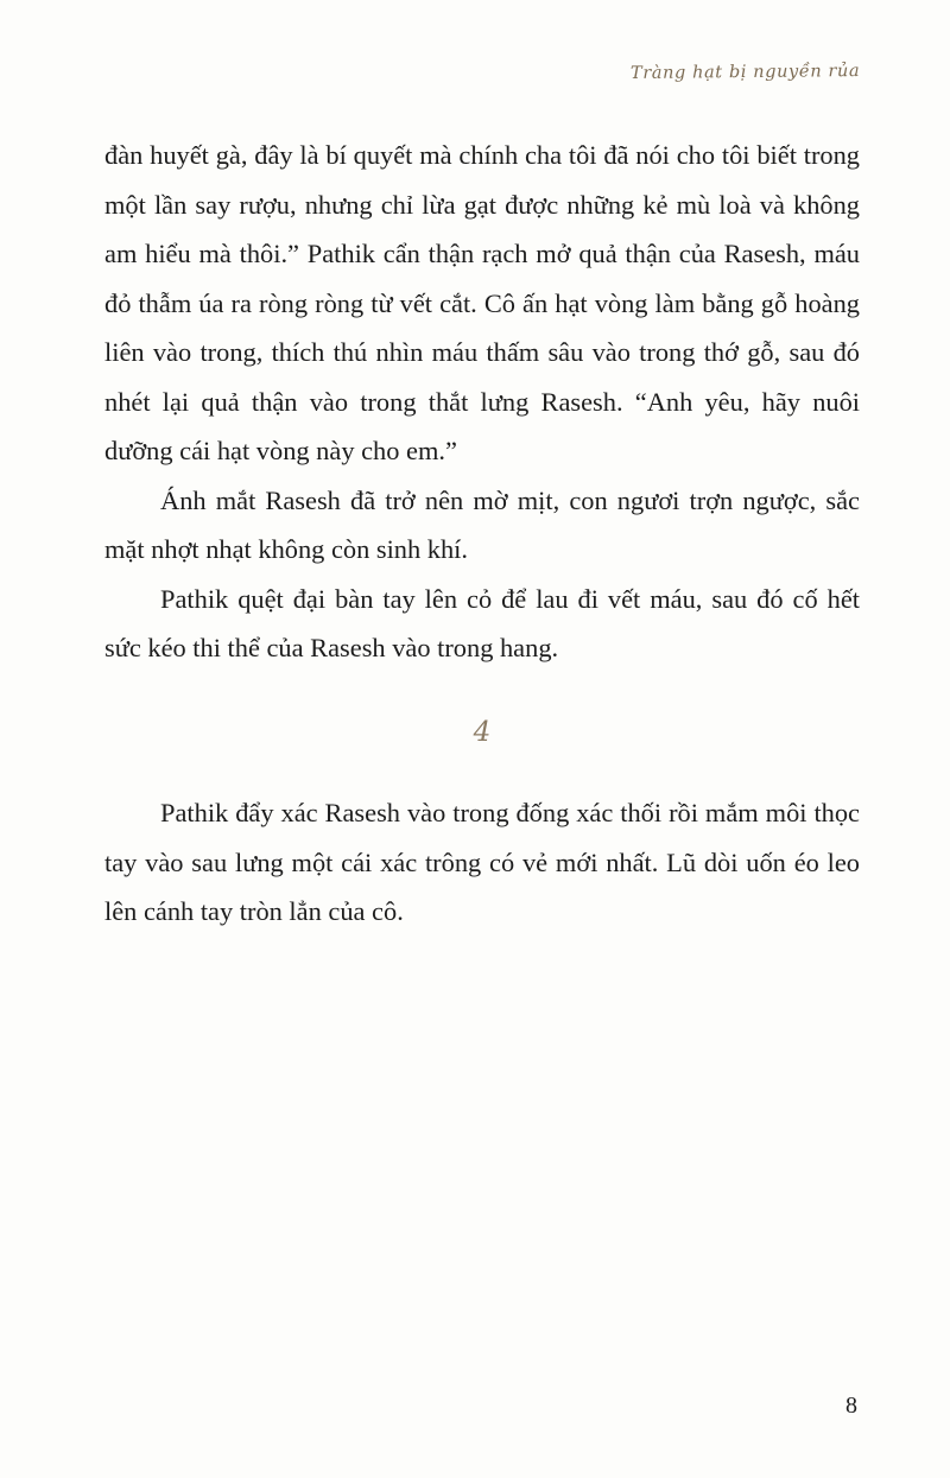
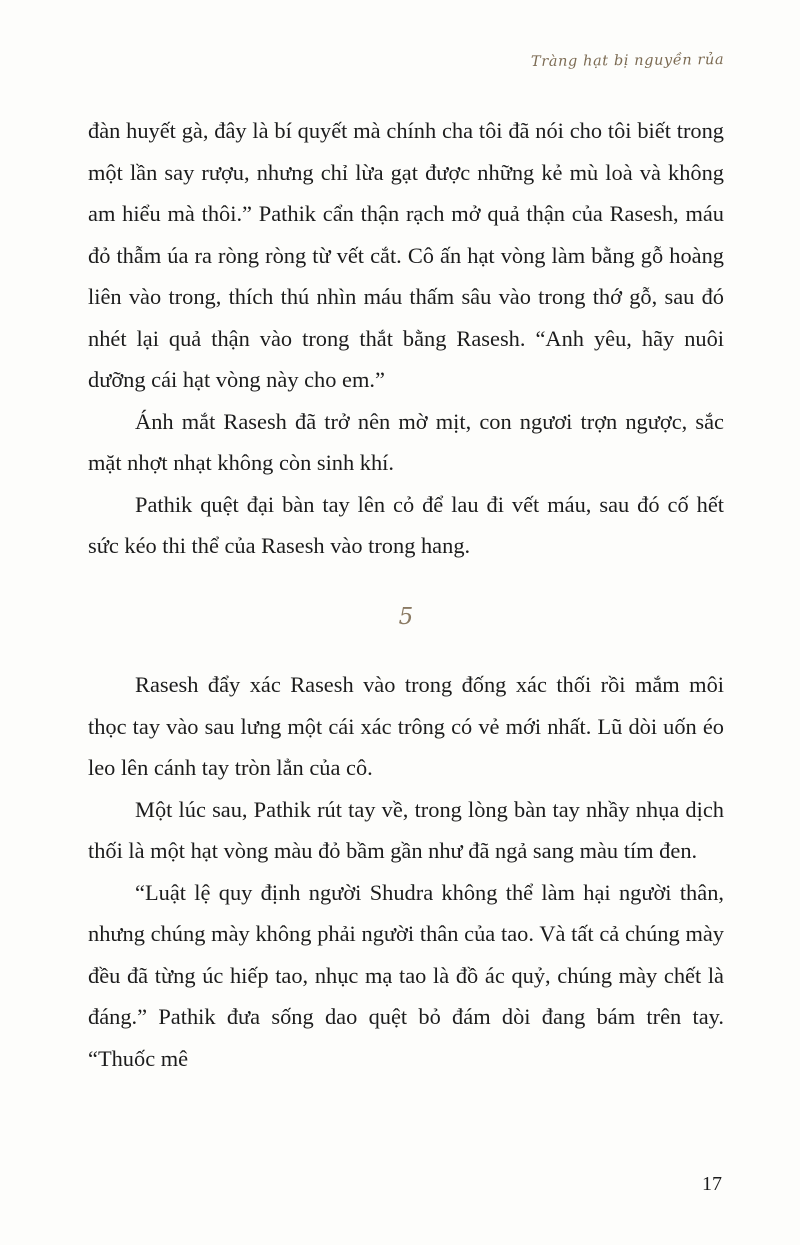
  Tràng hạt bị nguyền rủa
- đàn huyết gà, đây là bí quyết mà chính cha tôi đã nói cho tôi biết trong một lần say rượu, nhưng chỉ lừa gạt được những kẻ mù loà và không am hiểu mà thôi.” Pathik cẩn thận rạch mở quả thận của Rasesh, máu đỏ thẫm úa ra ròng ròng từ vết cắt. Cô ấn hạt vòng làm bằng gỗ hoàng liên vào trong, thích thú nhìn máu thấm sâu vào trong thớ gỗ, sau đó nhét lại quả thận vào trong thắt lưng Rasesh. “Anh yêu, hãy nuôi dưỡng cái hạt vòng này cho em.”
+ đàn huyết gà, đây là bí quyết mà chính cha tôi đã nói cho tôi biết trong một lần say rượu, nhưng chỉ lừa gạt được những kẻ mù loà và không am hiểu mà thôi.” Pathik cẩn thận rạch mở quả thận của Rasesh, máu đỏ thẫm úa ra ròng ròng từ vết cắt. Cô ấn hạt vòng làm bằng gỗ hoàng liên vào trong, thích thú nhìn máu thấm sâu vào trong thớ gỗ, sau đó nhét lại quả thận vào trong thắt bằng Rasesh. “Anh yêu, hãy nuôi dưỡng cái hạt vòng này cho em.”
  Ánh mắt Rasesh đã trở nên mờ mịt, con ngươi trợn ngược, sắc mặt nhợt nhạt không còn sinh khí.
  Pathik quệt đại bàn tay lên cỏ để lau đi vết máu, sau đó cố hết sức kéo thi thể của Rasesh vào trong hang.
- 4
+ 5
- Pathik đẩy xác Rasesh vào trong đống xác thối rồi mắm môi thọc tay vào sau lưng một cái xác trông có vẻ mới nhất. Lũ dòi uốn éo leo lên cánh tay tròn lẳn của cô.
+ Rasesh đẩy xác Rasesh vào trong đống xác thối rồi mắm môi thọc tay vào sau lưng một cái xác trông có vẻ mới nhất. Lũ dòi uốn éo leo lên cánh tay tròn lẳn của cô.
+ Một lúc sau, Pathik rút tay về, trong lòng bàn tay nhầy nhụa dịch thối là một hạt vòng màu đỏ bầm gần như đã ngả sang màu tím đen.
+ “Luật lệ quy định người Shudra không thể làm hại người thân, nhưng chúng mày không phải người thân của tao. Và tất cả chúng mày đều đã từng úc hiếp tao, nhục mạ tao là đồ ác quỷ, chúng mày chết là đáng.” Pathik đưa sống dao quệt bỏ đám dòi đang bám trên tay. “Thuốc mê
- 8
+ 17
